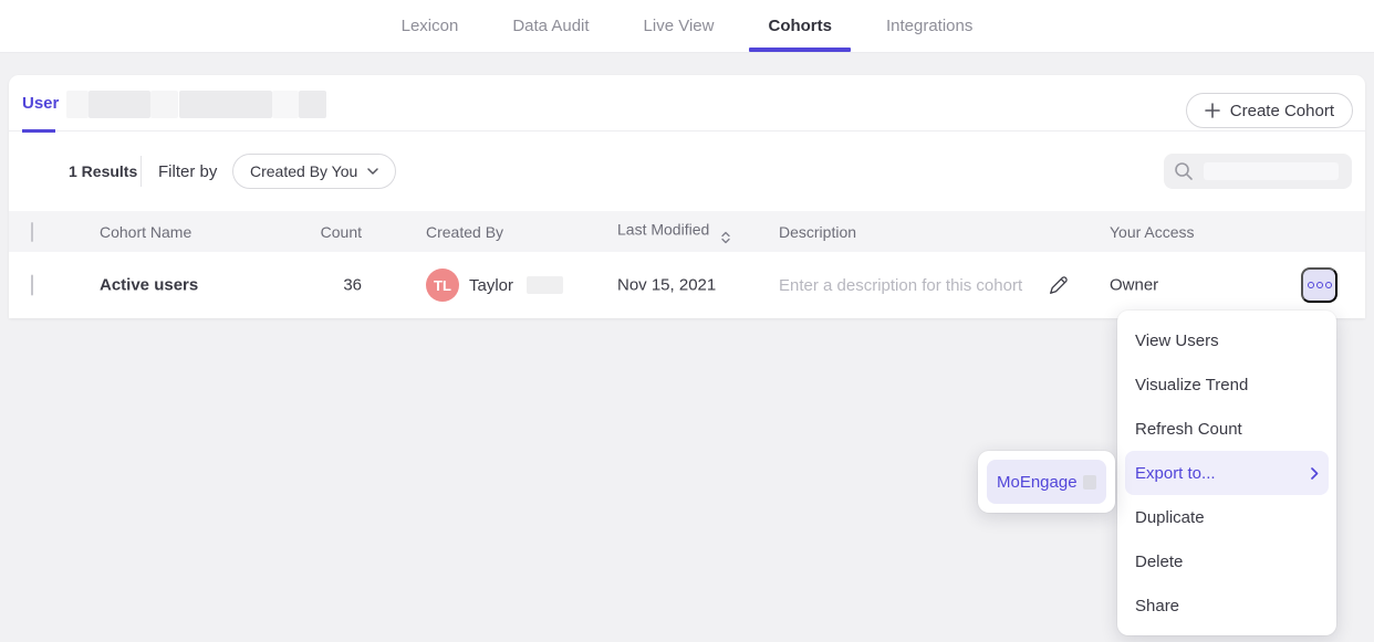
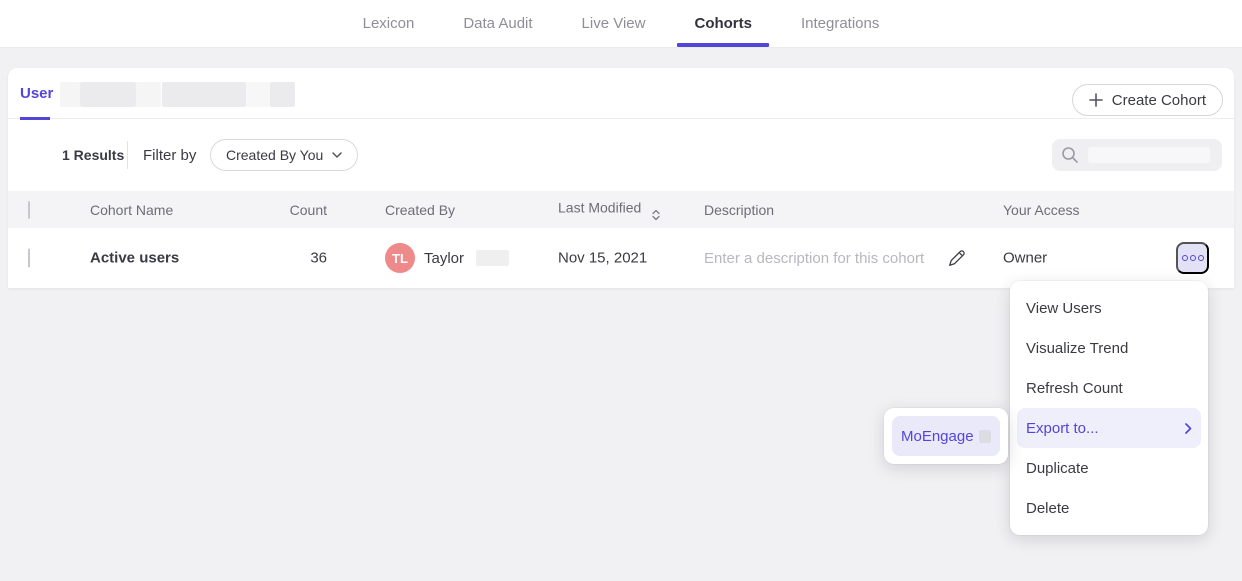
  Lexicon
  Data Audit
  Live View
  Cohorts
  Integrations
  User
  Create Cohort
  1 Results
  Filter by
  Created By You
  Cohort Name
  Count
  Created By
  Last Modified
  Description
  Your Access
  Active users
  36
  TL
  Taylor
  Nov 15, 2021
  Enter a description for this cohort
  Owner
  View Users
  Visualize Trend
  Refresh Count
  Export to...
  Duplicate
  Delete
- Share
  MoEngage
